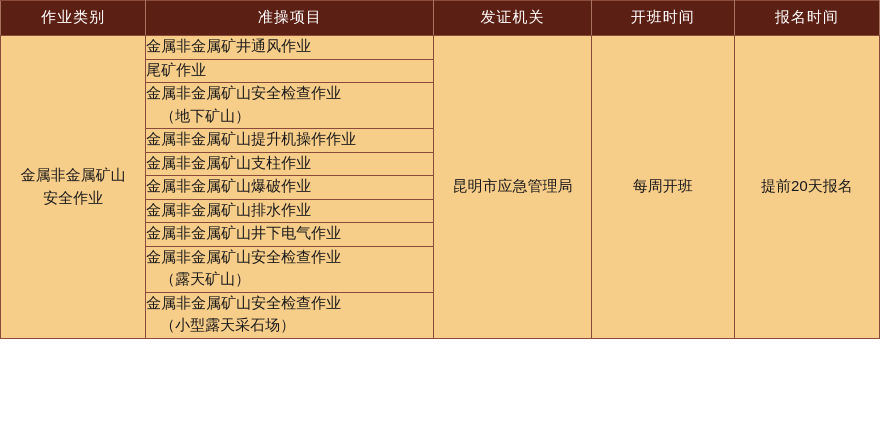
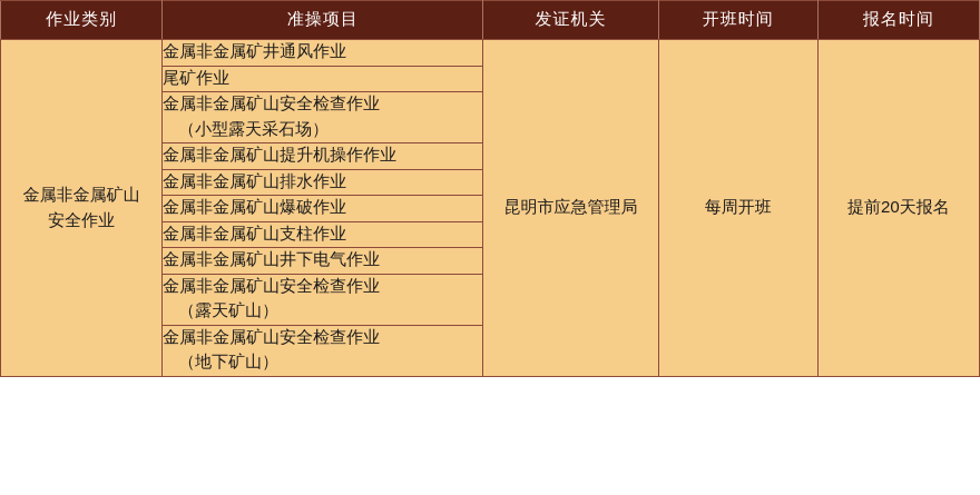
  作业类别	准操项目	发证机关	开班时间	报名时间
  金属非金属矿山 安全作业	金属非金属矿井通风作业	昆明市应急管理局	每周开班	提前20天报名
  尾矿作业
- 金属非金属矿山安全检查作业 （地下矿山）
+ 金属非金属矿山安全检查作业 （小型露天采石场）
  金属非金属矿山提升机操作作业
- 金属非金属矿山支柱作业
+ 金属非金属矿山排水作业
  金属非金属矿山爆破作业
- 金属非金属矿山排水作业
+ 金属非金属矿山支柱作业
  金属非金属矿山井下电气作业
  金属非金属矿山安全检查作业 （露天矿山）
- 金属非金属矿山安全检查作业 （小型露天采石场）
+ 金属非金属矿山安全检查作业 （地下矿山）
